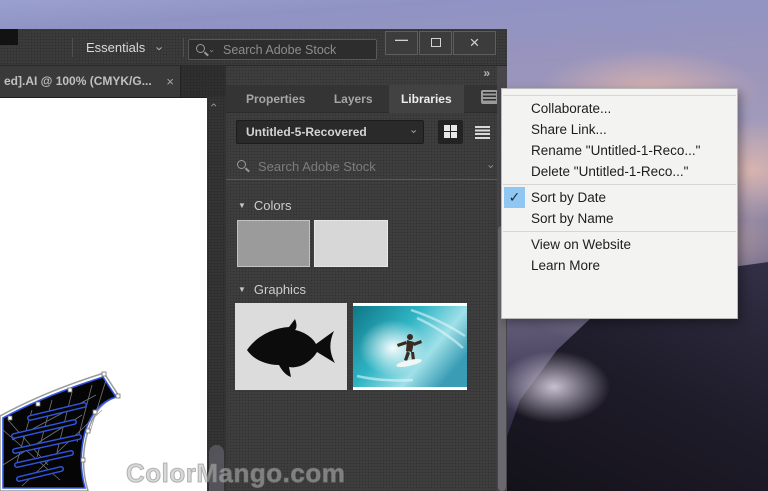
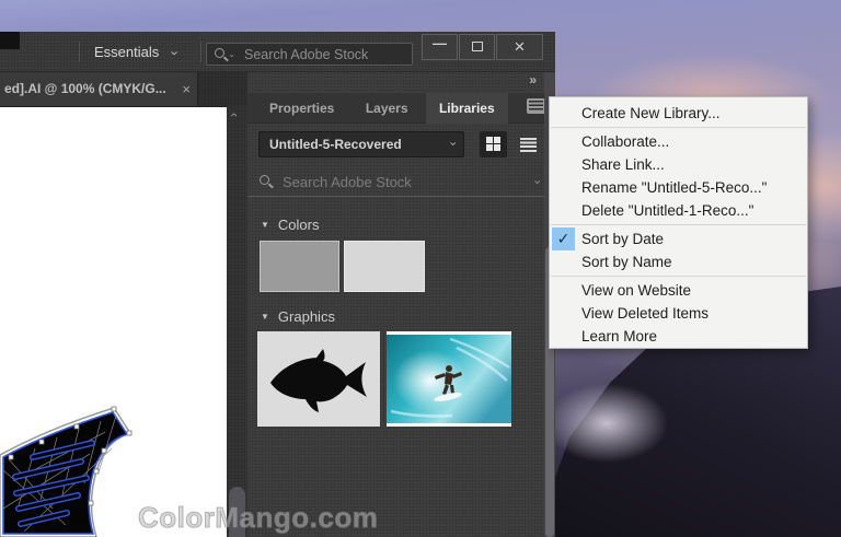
  Essentials
  Search Adobe Stock
  —
  ×
  ed].AI @ 100% (CMYK/G...
  ×
  »
  Properties Layers Libraries
  Untitled-5-Recovered
  Search Adobe Stock
  ▼ Colors
  ▼ Graphics
  ColorMango.com
+ Create New Library...
  Collaborate...
  Share Link...
- Rename "Untitled-1-Reco..."
+ Rename "Untitled-5-Reco..."
  Delete "Untitled-1-Reco..."
  ✓
  Sort by Date
  Sort by Name
  View on Website
+ View Deleted Items
  Learn More
